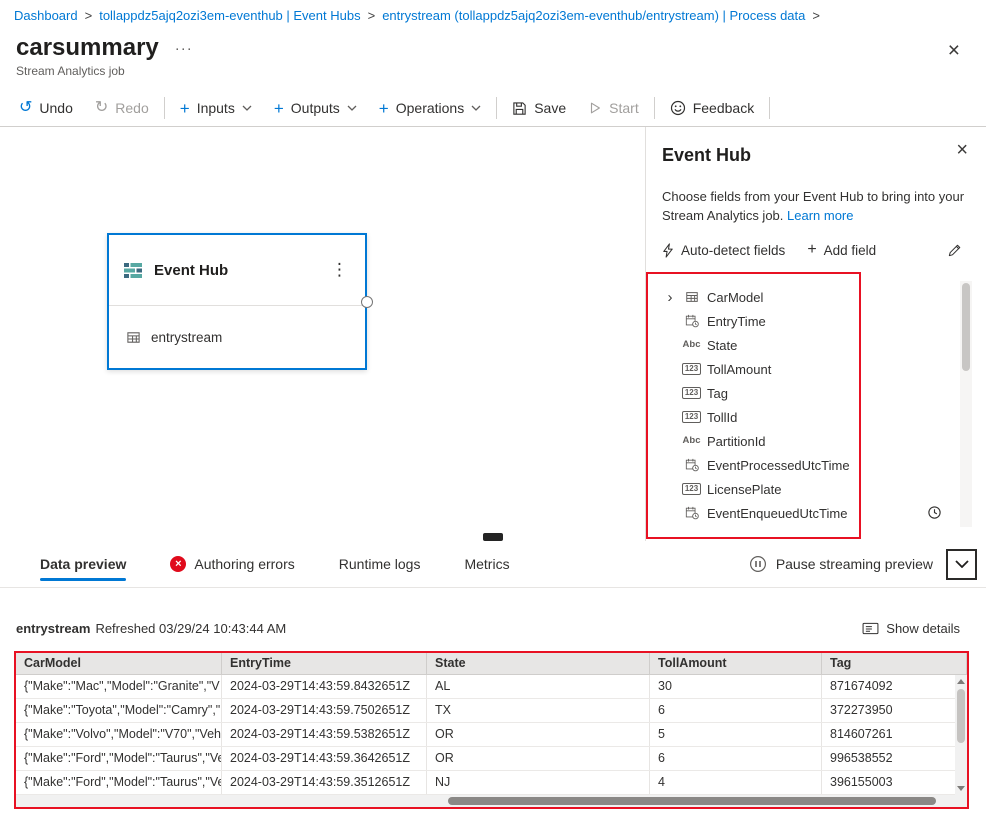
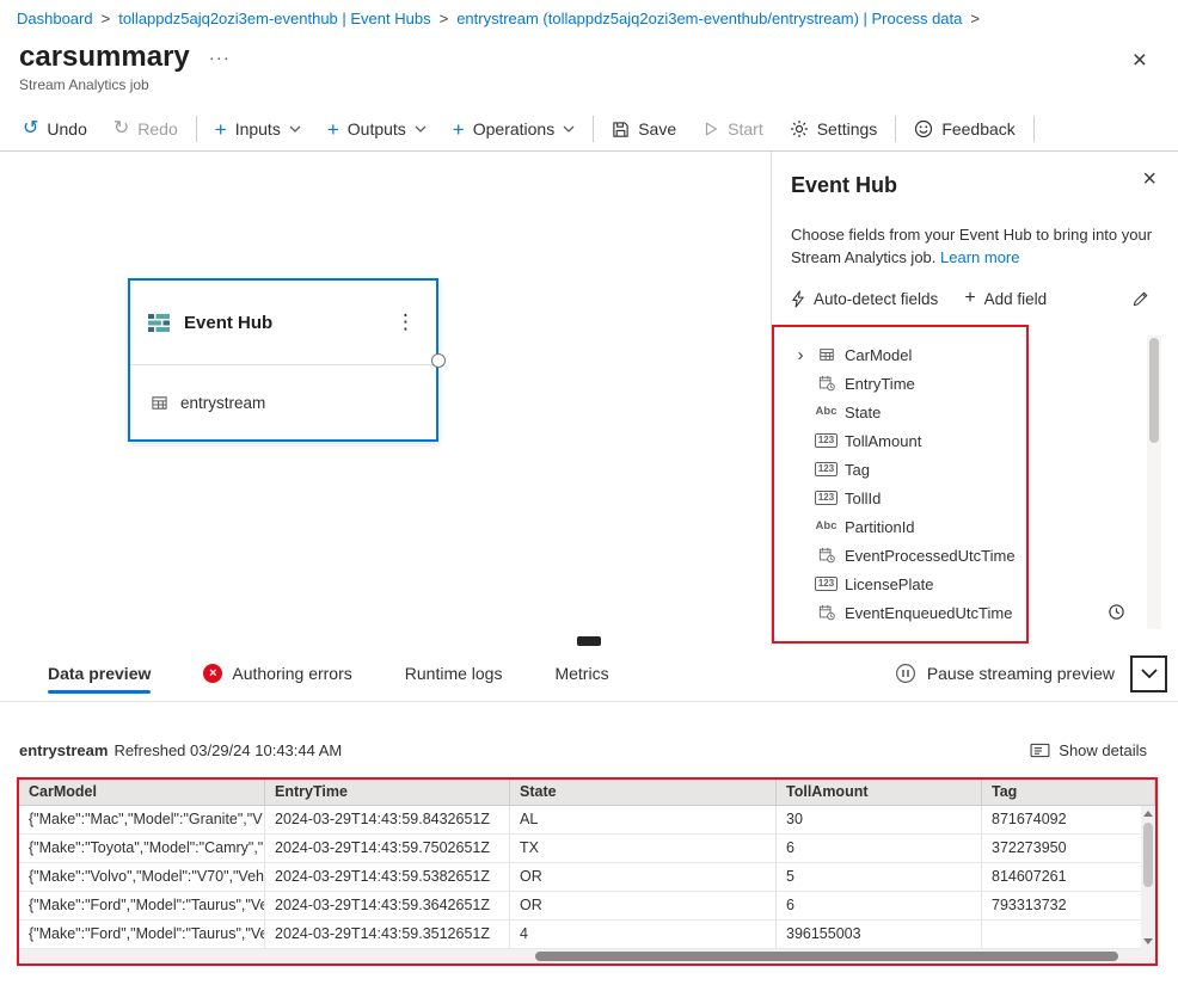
  Dashboard
  >
  tollappdz5ajq2ozi3em-eventhub | Event Hubs
  >
  entrystream (tollappdz5ajq2ozi3em-eventhub/entrystream) | Process data
  >
  carsummary
  ···
  Stream Analytics job
  ×
  ↺
  Undo
  ↻
  Redo
  +
  Inputs
  +
  Outputs
  +
  Operations
  Save
  Start
+ Settings
  Feedback
  Event Hub
  ⋮
  entrystream
  Event Hub
  ×
  Choose fields from your Event Hub to bring into your Stream Analytics job. Learn more
  Auto-detect fields
  +
  Add field
  ›
  CarModel
  EntryTime
  Abc
  State
  123
  TollAmount
  123
  Tag
  123
  TollId
  Abc
  PartitionId
  EventProcessedUtcTime
  123
  LicensePlate
  EventEnqueuedUtcTime
  Data preview
  ×
  Authoring errors
  Runtime logs
  Metrics
  Pause streaming preview
  entrystream
  Refreshed 03/29/24 10:43:44 AM
  Show details
  CarModel
  EntryTime
  State
  TollAmount
  Tag
  {"Make":"Mac","Model":"Granite","V
  2024-03-29T14:43:59.8432651Z
  AL
  30
  871674092
  {"Make":"Toyota","Model":"Camry","
  2024-03-29T14:43:59.7502651Z
  TX
  6
  372273950
  {"Make":"Volvo","Model":"V70","Veh
  2024-03-29T14:43:59.5382651Z
  OR
  5
  814607261
  {"Make":"Ford","Model":"Taurus","Ve
  2024-03-29T14:43:59.3642651Z
  OR
  6
- 996538552
+ 793313732
  {"Make":"Ford","Model":"Taurus","Ve
  2024-03-29T14:43:59.3512651Z
- NJ
  4
  396155003
